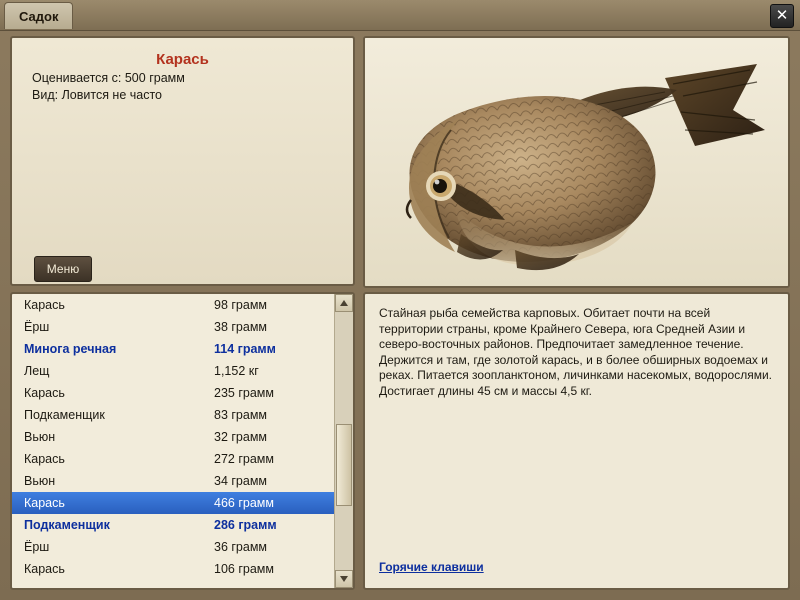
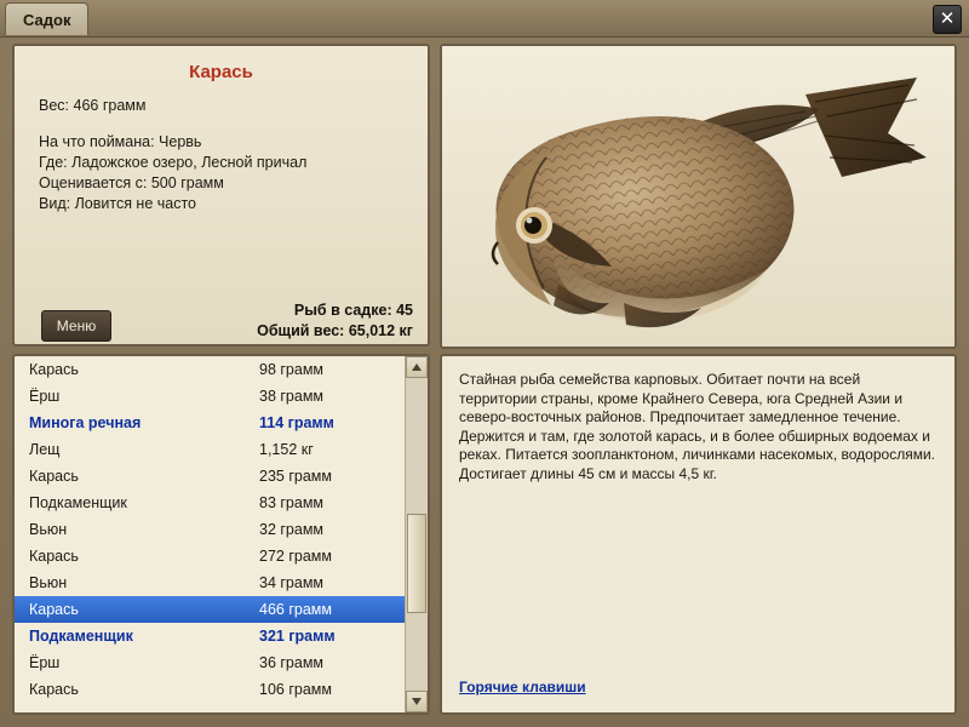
  Садок
  ✕
  Карась
+ Вес: 466 грамм
+ На что поймана: Червь
+ Где: Ладожское озеро, Лесной причал
  Оценивается с: 500 грамм
  Вид: Ловится не часто
  Меню
+ Рыб в садке: 45
+ Общий вес: 65,012 кг
  Карась
  98 грамм
  Ёрш
  38 грамм
  Минога речная
  114 грамм
  Лещ
  1,152 кг
  Карась
  235 грамм
  Подкаменщик
  83 грамм
  Вьюн
  32 грамм
  Карась
  272 грамм
  Вьюн
  34 грамм
  Карась
  466 грамм
  Подкаменщик
- 286 грамм
+ 321 грамм
  Ёрш
  36 грамм
  Карась
  106 грамм
  Стайная рыба семейства карповых. Обитает почти на всей территории страны, кроме Крайнего Севера, юга Средней Азии и северо-восточных районов. Предпочитает замедленное течение. Держится и там, где золотой карась, и в более обширных водоемах и реках. Питается зоопланктоном, личинками насекомых, водорослями. Достигает длины 45 см и массы 4,5 кг.
  Горячие клавиши
